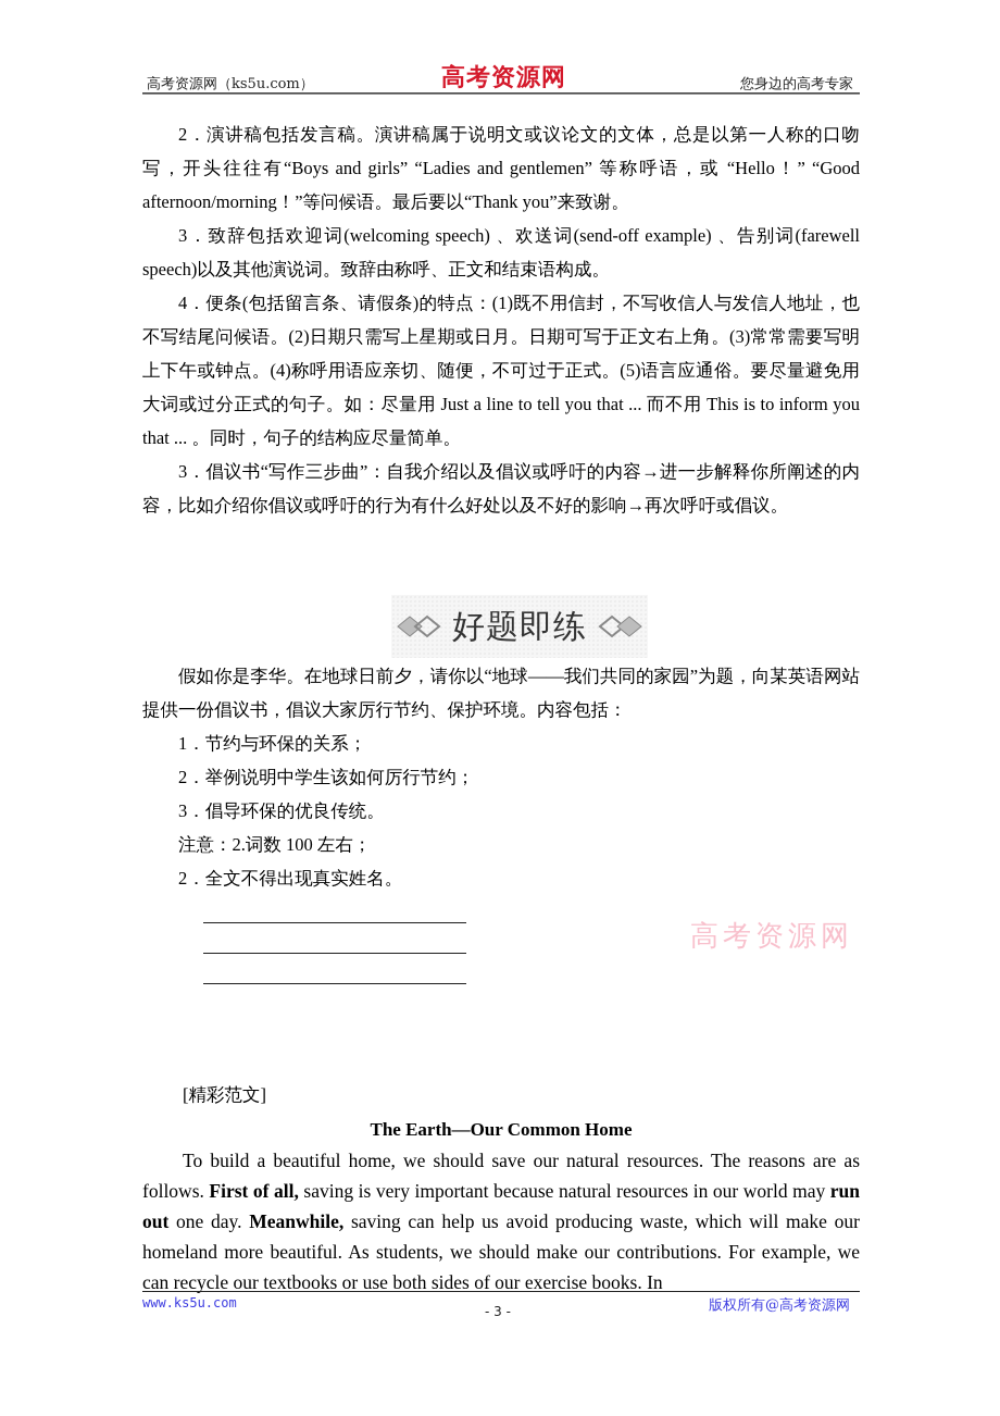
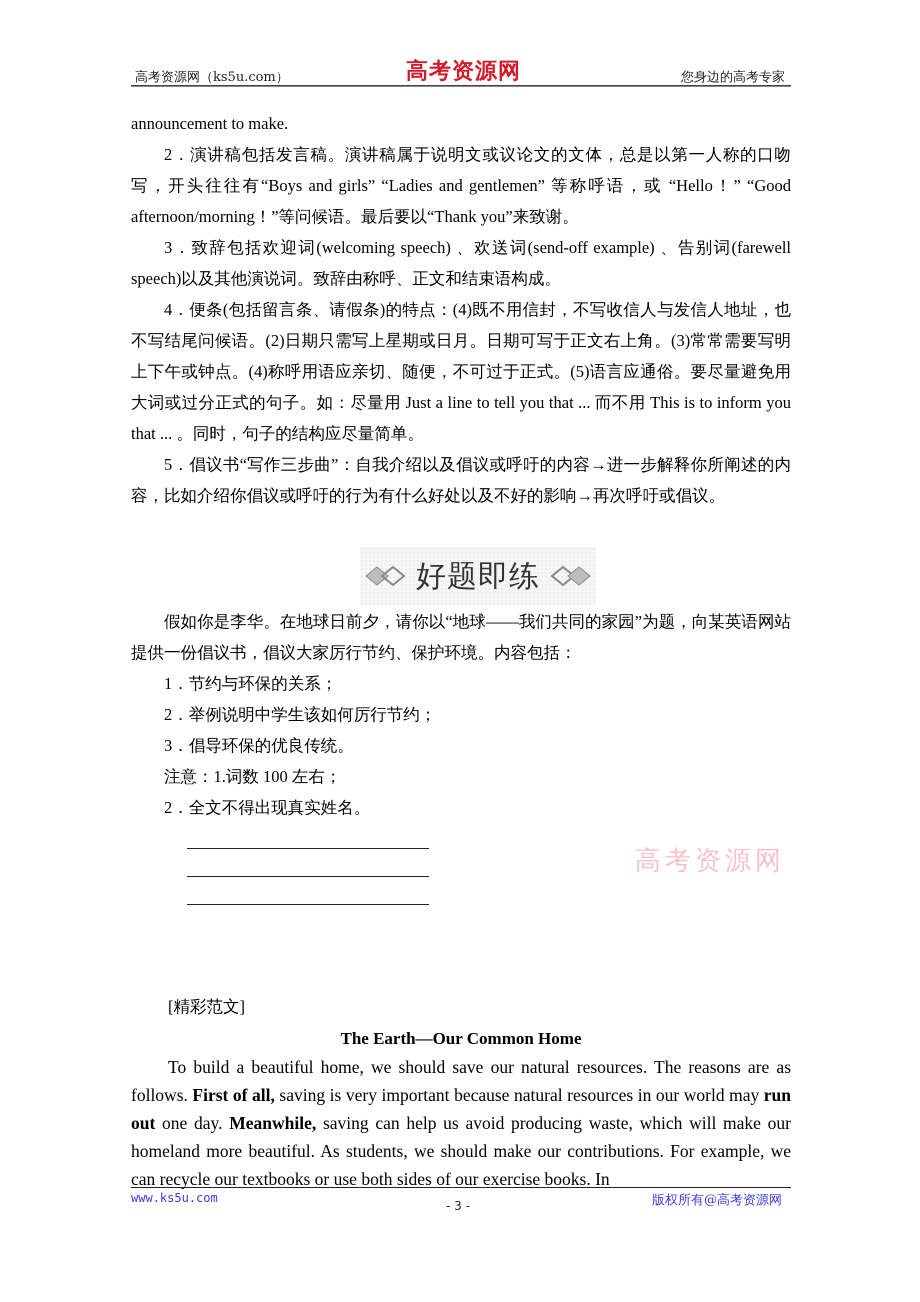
  高考资源网（ks5u.com）
  高考资源网
  您身边的高考专家
+ announcement to make.
  2．演讲稿包括发言稿。演讲稿属于说明文或议论文的文体，总是以第一人称的口吻写，开头往往有“Boys and girls” “Ladies and gentlemen” 等称呼语，或 “Hello！” “Good afternoon/morning！”等问候语。最后要以“Thank you”来致谢。
  3．致辞包括欢迎词(welcoming speech) 、欢送词(send-off example) 、告别词(farewell speech)以及其他演说词。致辞由称呼、正文和结束语构成。
- 4．便条(包括留言条、请假条)的特点：(1)既不用信封，不写收信人与发信人地址，也不写结尾问候语。(2)日期只需写上星期或日月。日期可写于正文右上角。(3)常常需要写明上下午或钟点。(4)称呼用语应亲切、随便，不可过于正式。(5)语言应通俗。要尽量避免用大词或过分正式的句子。如：尽量用 Just a line to tell you that ... 而不用 This is to inform you that ... 。同时，句子的结构应尽量简单。
+ 4．便条(包括留言条、请假条)的特点：(4)既不用信封，不写收信人与发信人地址，也不写结尾问候语。(2)日期只需写上星期或日月。日期可写于正文右上角。(3)常常需要写明上下午或钟点。(4)称呼用语应亲切、随便，不可过于正式。(5)语言应通俗。要尽量避免用大词或过分正式的句子。如：尽量用 Just a line to tell you that ... 而不用 This is to inform you that ... 。同时，句子的结构应尽量简单。
- 3．倡议书“写作三步曲”：自我介绍以及倡议或呼吁的内容→进一步解释你所阐述的内容，比如介绍你倡议或呼吁的行为有什么好处以及不好的影响→再次呼吁或倡议。
+ 5．倡议书“写作三步曲”：自我介绍以及倡议或呼吁的内容→进一步解释你所阐述的内容，比如介绍你倡议或呼吁的行为有什么好处以及不好的影响→再次呼吁或倡议。
  好题即练
  假如你是李华。在地球日前夕，请你以“地球——我们共同的家园”为题，向某英语网站提供一份倡议书，倡议大家厉行节约、保护环境。内容包括：
  1．节约与环保的关系；
  2．举例说明中学生该如何厉行节约；
  3．倡导环保的优良传统。
- 注意：2.词数 100 左右；
+ 注意：1.词数 100 左右；
  2．全文不得出现真实姓名。
  高考资源网
  [精彩范文]
  The Earth—Our Common Home
  To build a beautiful home, we should save our natural resources. The reasons are as follows. First of all, saving is very important because natural resources in our world may run out one day. Meanwhile, saving can help us avoid producing waste, which will make our homeland more beautiful. As students, we should make our contributions. For example, we can recycle our textbooks or use both sides of our exercise books. In
  www.ks5u.com
  - 3 -
  版权所有@高考资源网
